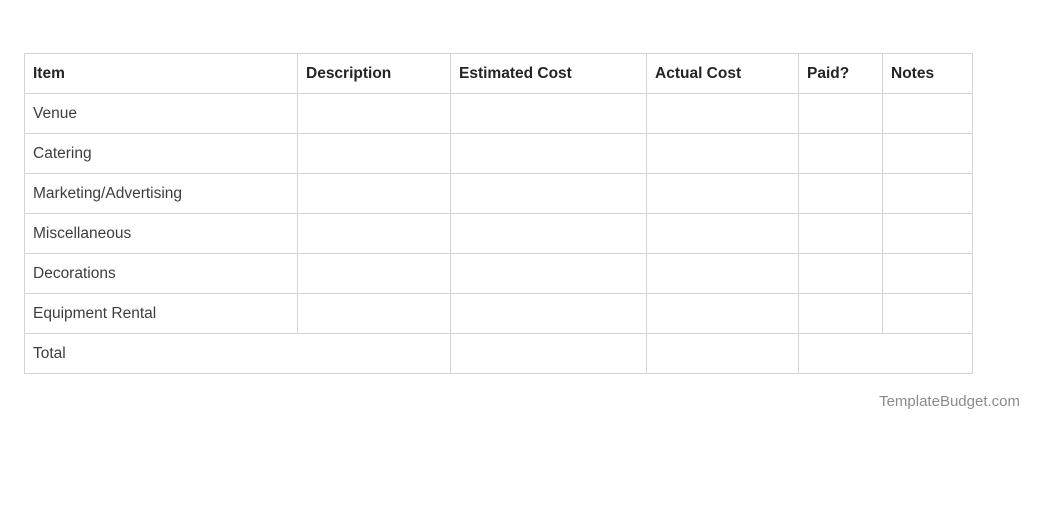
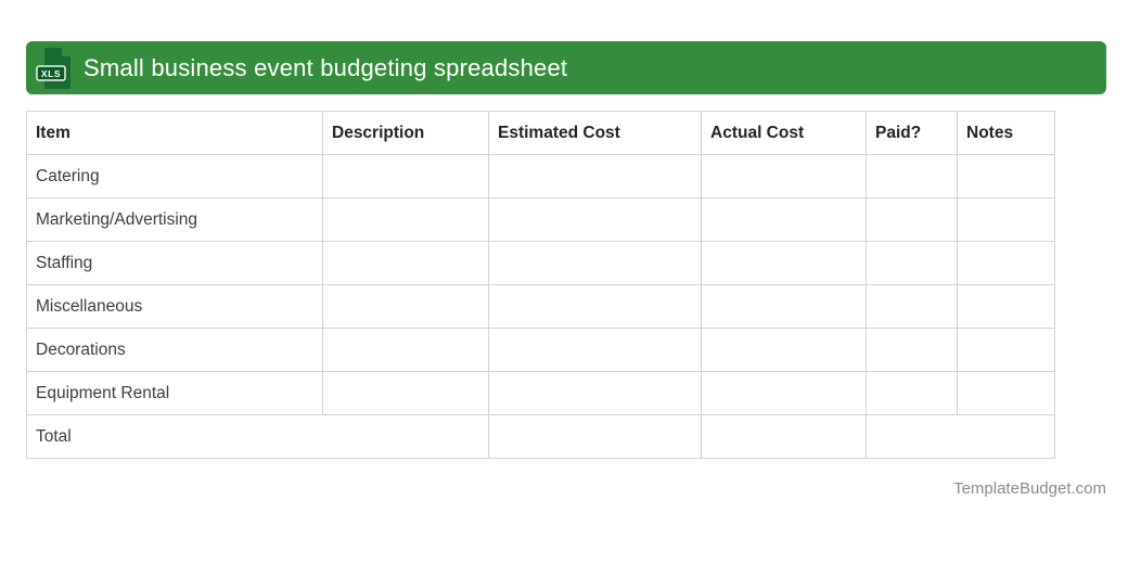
+ XLS
+ Small business event budgeting spreadsheet
  Item	Description	Estimated Cost	Actual Cost	Paid?	Notes
- Venue
  Catering
  Marketing/Advertising
+ Staffing
  Miscellaneous
  Decorations
  Equipment Rental
  Total
  TemplateBudget.com
